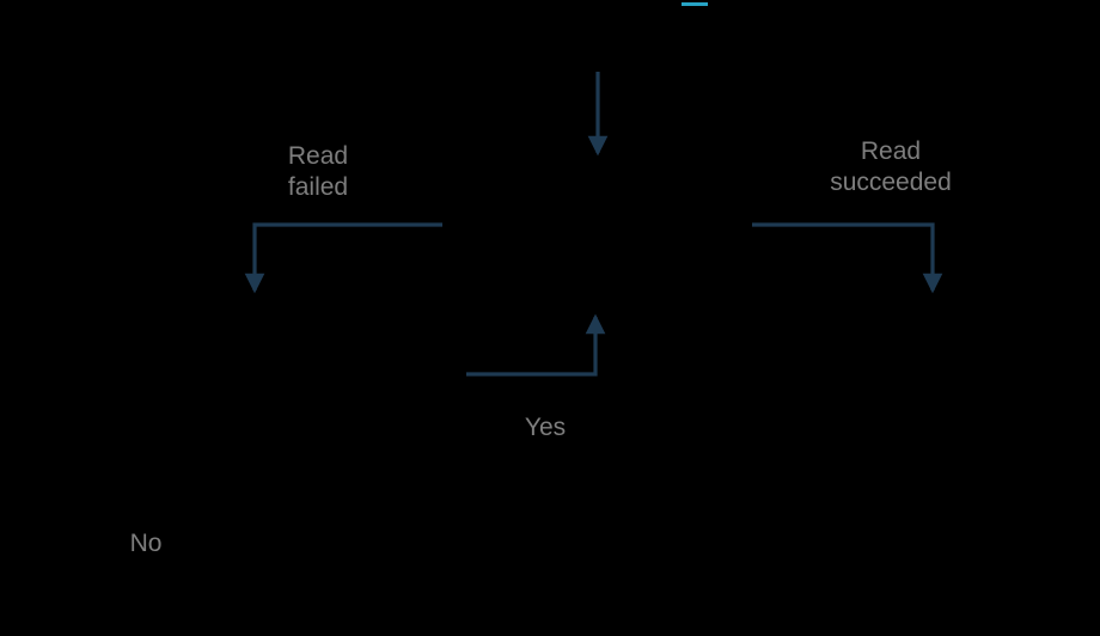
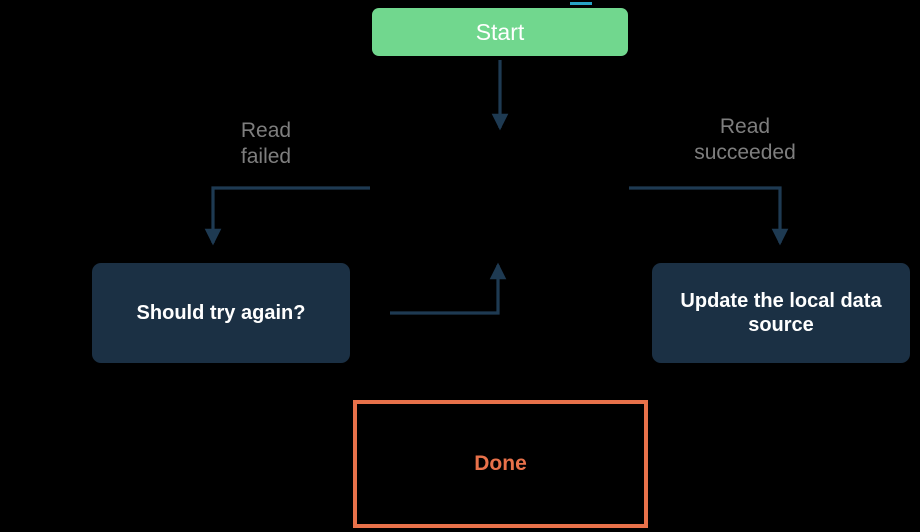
+ Start
+ Should try again?
+ Update the local data
+ source
+ Done
  Read
  failed
  Read
  succeeded
- Yes
- No
